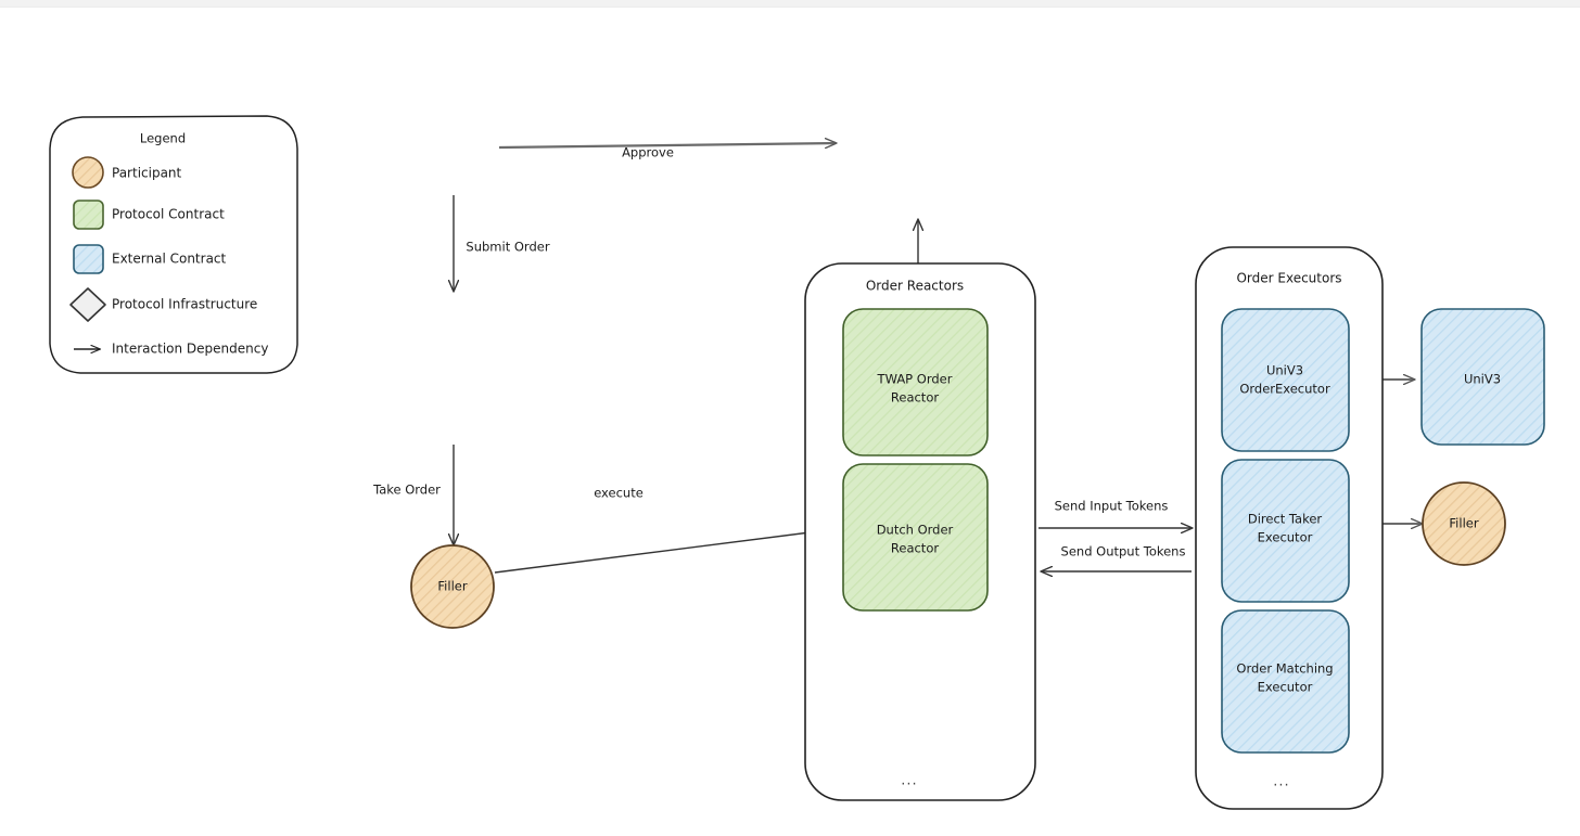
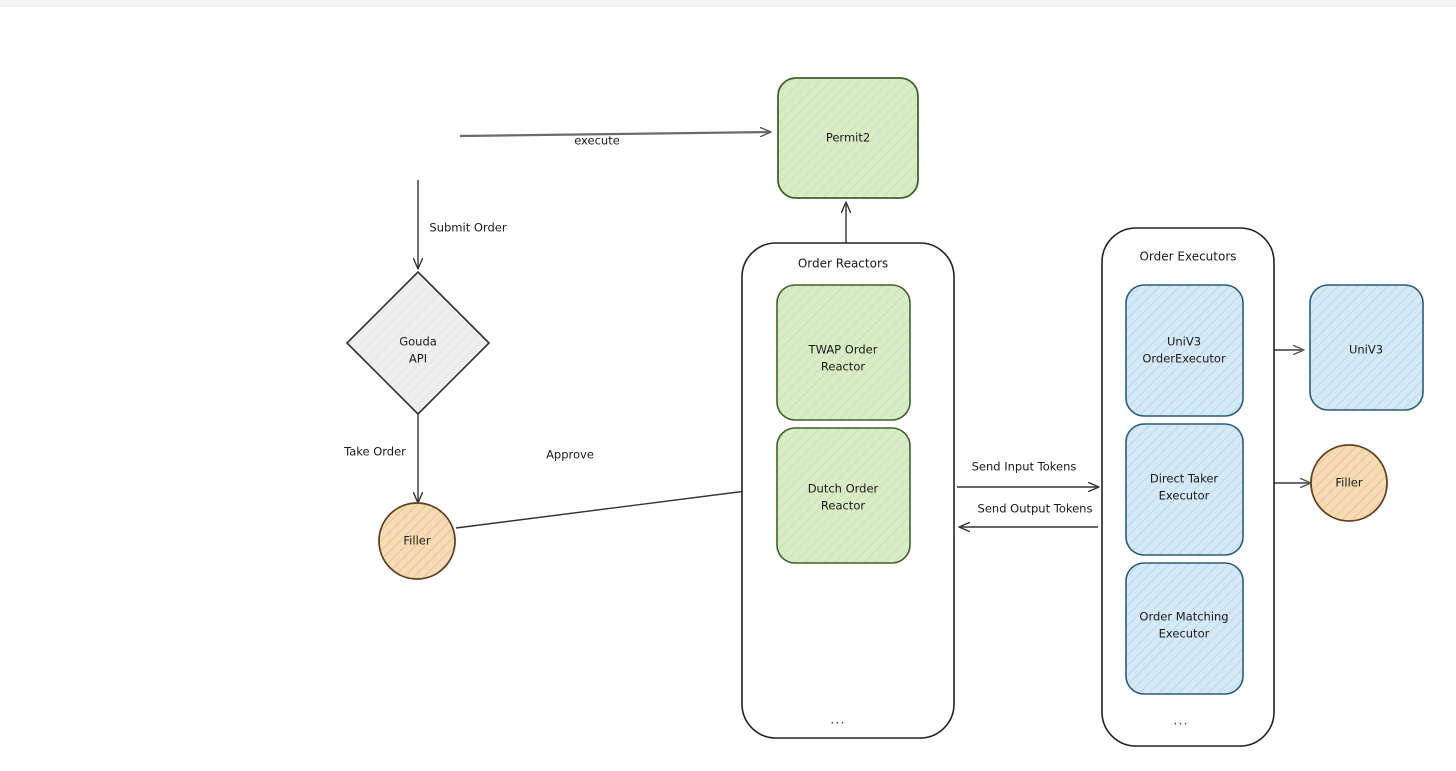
- Legend
- Participant
- Protocol Contract
- External Contract
- Protocol Infrastructure
- Interaction Dependency
- Approve
+ execute
  Submit Order
  Take Order
- execute
+ Approve
  Send Input Tokens
  Send Output Tokens
+ Permit2
+ Gouda
+ API
  Filler
  Order Reactors
  TWAP Order
  Reactor
  Dutch Order
  Reactor
  ...
  Order Executors
  UniV3
  OrderExecutor
  Direct Taker
  Executor
  Order Matching
  Executor
  ...
  UniV3
  Filler
